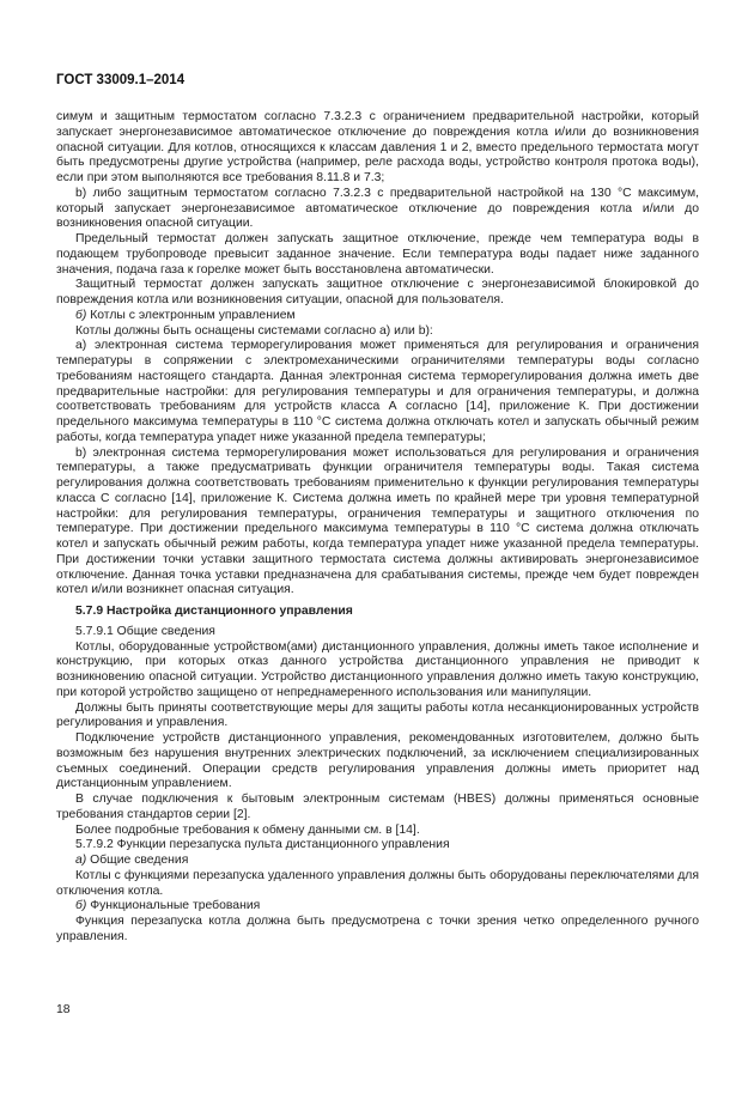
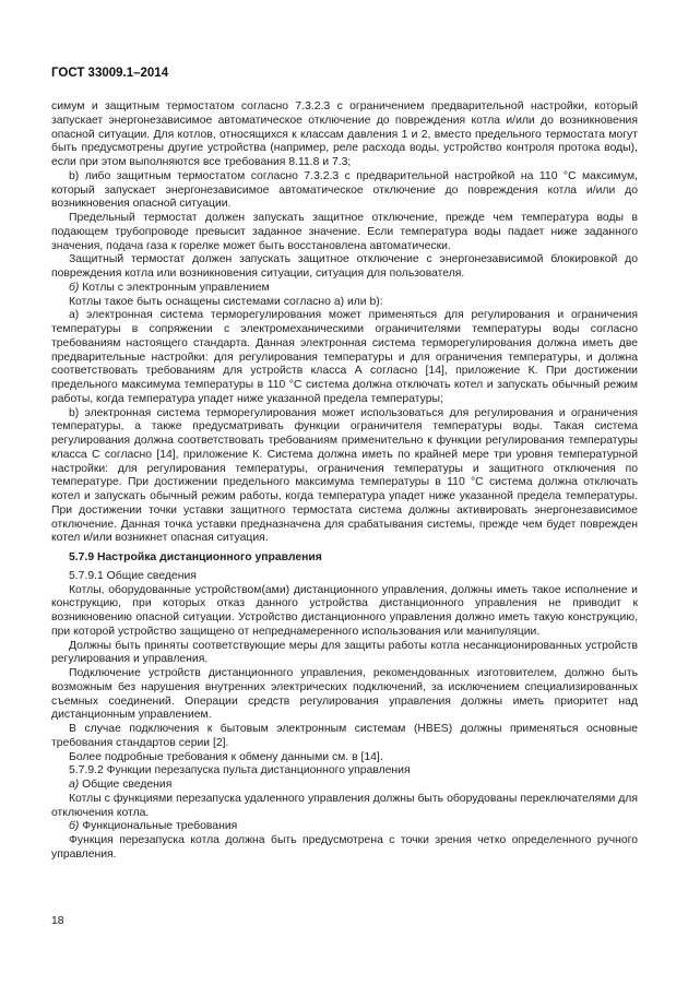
  ГОСТ 33009.1–2014
  симум и защитным термостатом согласно 7.3.2.3 с ограничением предварительной настройки, который запускает энергонезависимое автоматическое отключение до повреждения котла и/или до возникновения опасной ситуации. Для котлов, относящихся к классам давления 1 и 2, вместо предельного термостата могут быть предусмотрены другие устройства (например, реле расхода воды, устройство контроля протока воды), если при этом выполняются все требования 8.11.8 и 7.3;
- b) либо защитным термостатом согласно 7.3.2.3 с предварительной настройкой на 130 °C максимум, который запускает энергонезависимое автоматическое отключение до повреждения котла и/или до возникновения опасной ситуации.
+ b) либо защитным термостатом согласно 7.3.2.3 с предварительной настройкой на 110 °C максимум, который запускает энергонезависимое автоматическое отключение до повреждения котла и/или до возникновения опасной ситуации.
  Предельный термостат должен запускать защитное отключение, прежде чем температура воды в подающем трубопроводе превысит заданное значение. Если температура воды падает ниже заданного значения, подача газа к горелке может быть восстановлена автоматически.
- Защитный термостат должен запускать защитное отключение с энергонезависимой блокировкой до повреждения котла или возникновения ситуации, опасной для пользователя.
+ Защитный термостат должен запускать защитное отключение с энергонезависимой блокировкой до повреждения котла или возникновения ситуации, ситуация для пользователя.
  б) Котлы с электронным управлением
- Котлы должны быть оснащены системами согласно а) или b):
+ Котлы такое быть оснащены системами согласно а) или b):
  а) электронная система терморегулирования может применяться для регулирования и ограничения температуры в сопряжении с электромеханическими ограничителями температуры воды согласно требованиям настоящего стандарта. Данная электронная система терморегулирования должна иметь две предварительные настройки: для регулирования температуры и для ограничения температуры, и должна соответствовать требованиям для устройств класса А согласно [14], приложение К. При достижении предельного максимума температуры в 110 °C система должна отключать котел и запускать обычный режим работы, когда температура упадет ниже указанной предела температуры;
  b) электронная система терморегулирования может использоваться для регулирования и ограничения температуры, а также предусматривать функции ограничителя температуры воды. Такая система регулирования должна соответствовать требованиям применительно к функции регулирования температуры класса С согласно [14], приложение К. Система должна иметь по крайней мере три уровня температурной настройки: для регулирования температуры, ограничения температуры и защитного отключения по температуре. При достижении предельного максимума температуры в 110 °C система должна отключать котел и запускать обычный режим работы, когда температура упадет ниже указанной предела температуры. При достижении точки уставки защитного термостата система должны активировать энергонезависимое отключение. Данная точка уставки предназначена для срабатывания системы, прежде чем будет поврежден котел и/или возникнет опасная ситуация.
  5.7.9 Настройка дистанционного управления
  5.7.9.1 Общие сведения
  Котлы, оборудованные устройством(ами) дистанционного управления, должны иметь такое исполнение и конструкцию, при которых отказ данного устройства дистанционного управления не приводит к возникновению опасной ситуации. Устройство дистанционного управления должно иметь такую конструкцию, при которой устройство защищено от непреднамеренного использования или манипуляции.
  Должны быть приняты соответствующие меры для защиты работы котла несанкционированных устройств регулирования и управления.
  Подключение устройств дистанционного управления, рекомендованных изготовителем, должно быть возможным без нарушения внутренних электрических подключений, за исключением специализированных съемных соединений. Операции средств регулирования управления должны иметь приоритет над дистанционным управлением.
  В случае подключения к бытовым электронным системам (HBES) должны применяться основные требования стандартов серии [2].
  Более подробные требования к обмену данными см. в [14].
  5.7.9.2 Функции перезапуска пульта дистанционного управления
  а) Общие сведения
  Котлы с функциями перезапуска удаленного управления должны быть оборудованы переключателями для отключения котла.
  б) Функциональные требования
  Функция перезапуска котла должна быть предусмотрена с точки зрения четко определенного ручного управления.
  18
